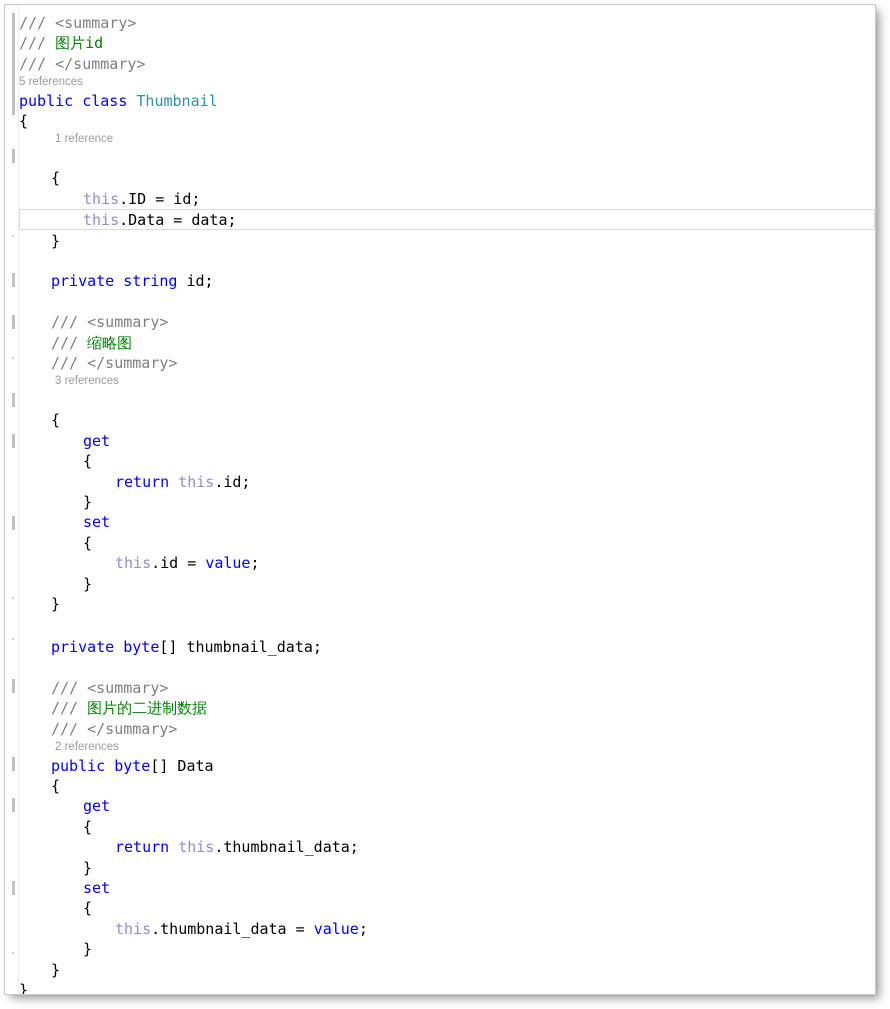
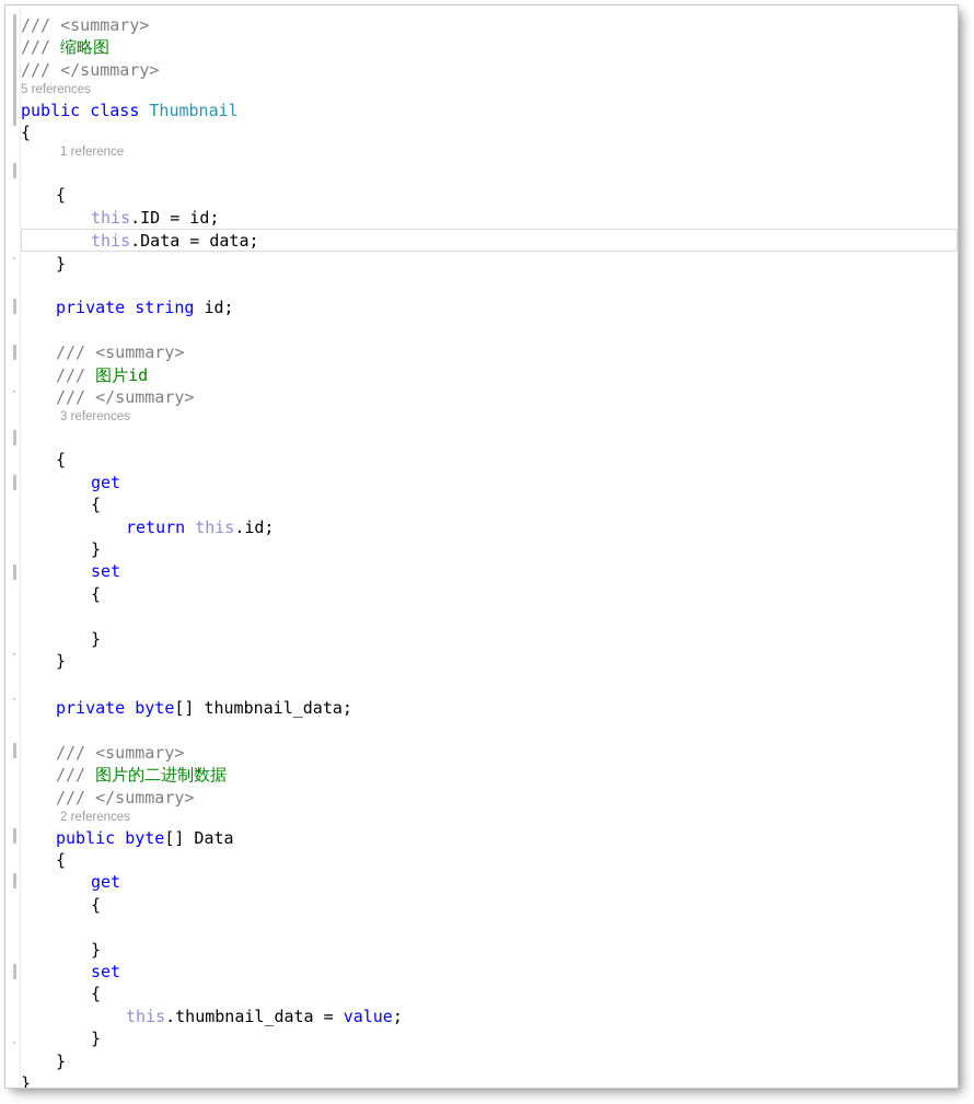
  /// <summary>
- /// 图片id
+ /// 缩略图
  /// </summary>
  5 references
  public class Thumbnail
  {
  1 reference
  {
  this.ID = id;
  this.Data = data;
  }
  private string id;
  /// <summary>
- /// 缩略图
+ /// 图片id
  /// </summary>
  3 references
  {
  get
  {
  return this.id;
  }
  set
  {
- this.id = value;
  }
  }
  private byte[] thumbnail_data;
  /// <summary>
  /// 图片的二进制数据
  /// </summary>
  2 references
  public byte[] Data
  {
  get
  {
- return this.thumbnail_data;
  }
  set
  {
  this.thumbnail_data = value;
  }
  }
  }
